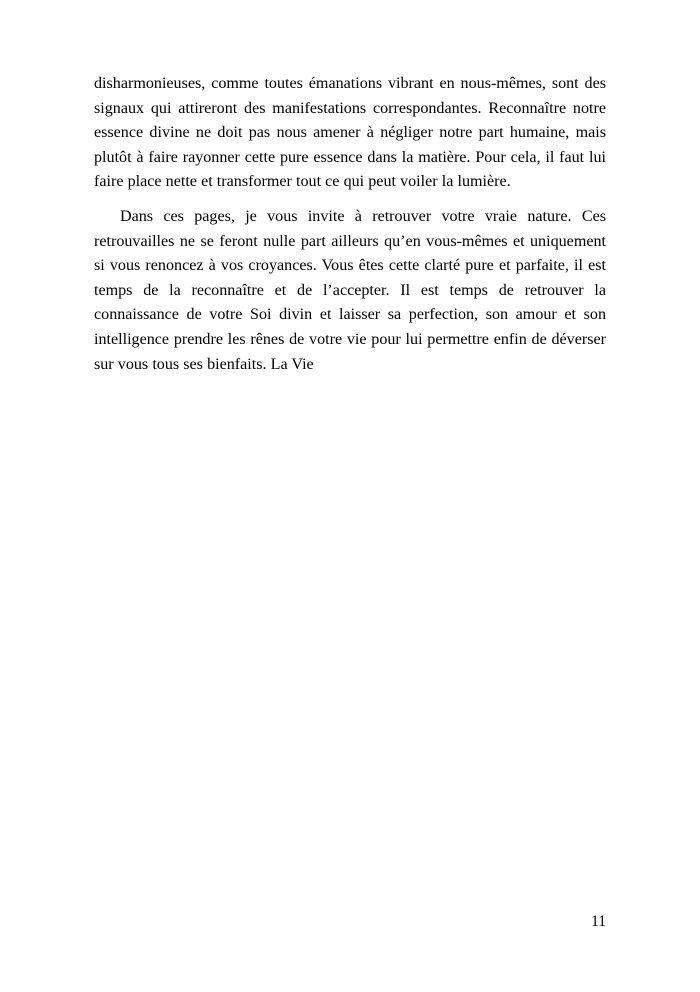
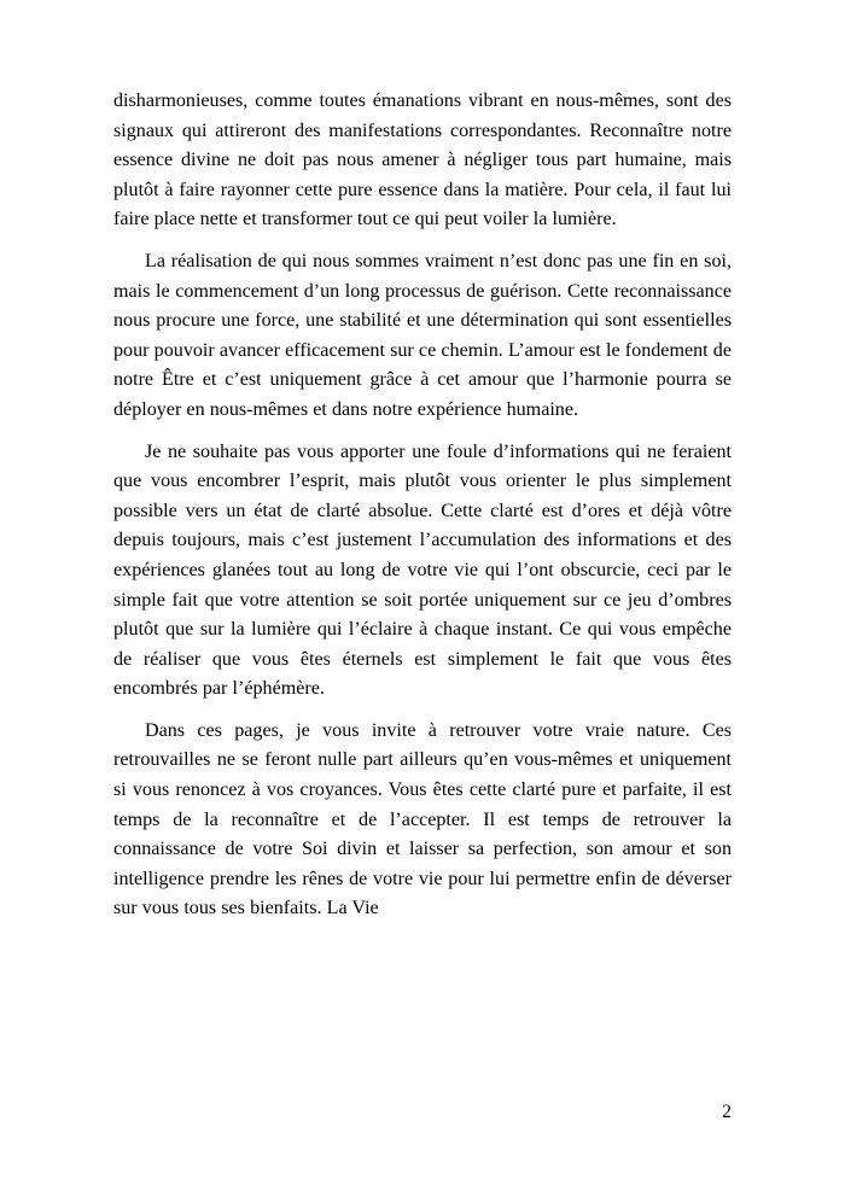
- disharmonieuses, comme toutes émanations vibrant en nous-mêmes, sont des signaux qui attireront des manifestations correspondantes. Reconnaître notre essence divine ne doit pas nous amener à négliger notre part humaine, mais plutôt à faire rayonner cette pure essence dans la matière. Pour cela, il faut lui faire place nette et transformer tout ce qui peut voiler la lumière.
+ disharmonieuses, comme toutes émanations vibrant en nous-mêmes, sont des signaux qui attireront des manifestations correspondantes. Reconnaître notre essence divine ne doit pas nous amener à négliger tous part humaine, mais plutôt à faire rayonner cette pure essence dans la matière. Pour cela, il faut lui faire place nette et transformer tout ce qui peut voiler la lumière.
+ La réalisation de qui nous sommes vraiment n’est donc pas une fin en soi, mais le commencement d’un long processus de guérison. Cette reconnaissance nous procure une force, une stabilité et une détermination qui sont essentielles pour pouvoir avancer efficacement sur ce chemin. L’amour est le fondement de notre Être et c’est uniquement grâce à cet amour que l’harmonie pourra se déployer en nous-mêmes et dans notre expérience humaine.
+ Je ne souhaite pas vous apporter une foule d’informations qui ne feraient que vous encombrer l’esprit, mais plutôt vous orienter le plus simplement possible vers un état de clarté absolue. Cette clarté est d’ores et déjà vôtre depuis toujours, mais c’est justement l’accumulation des informations et des expériences glanées tout au long de votre vie qui l’ont obscurcie, ceci par le simple fait que votre attention se soit portée uniquement sur ce jeu d’ombres plutôt que sur la lumière qui l’éclaire à chaque instant. Ce qui vous empêche de réaliser que vous êtes éternels est simplement le fait que vous êtes encombrés par l’éphémère.
  Dans ces pages, je vous invite à retrouver votre vraie nature. Ces retrouvailles ne se feront nulle part ailleurs qu’en vous-mêmes et uniquement si vous renoncez à vos croyances. Vous êtes cette clarté pure et parfaite, il est temps de la reconnaître et de l’accepter. Il est temps de retrouver la connaissance de votre Soi divin et laisser sa perfection, son amour et son intelligence prendre les rênes de votre vie pour lui permettre enfin de déverser sur vous tous ses bienfaits. La Vie
- 11
+ 2
